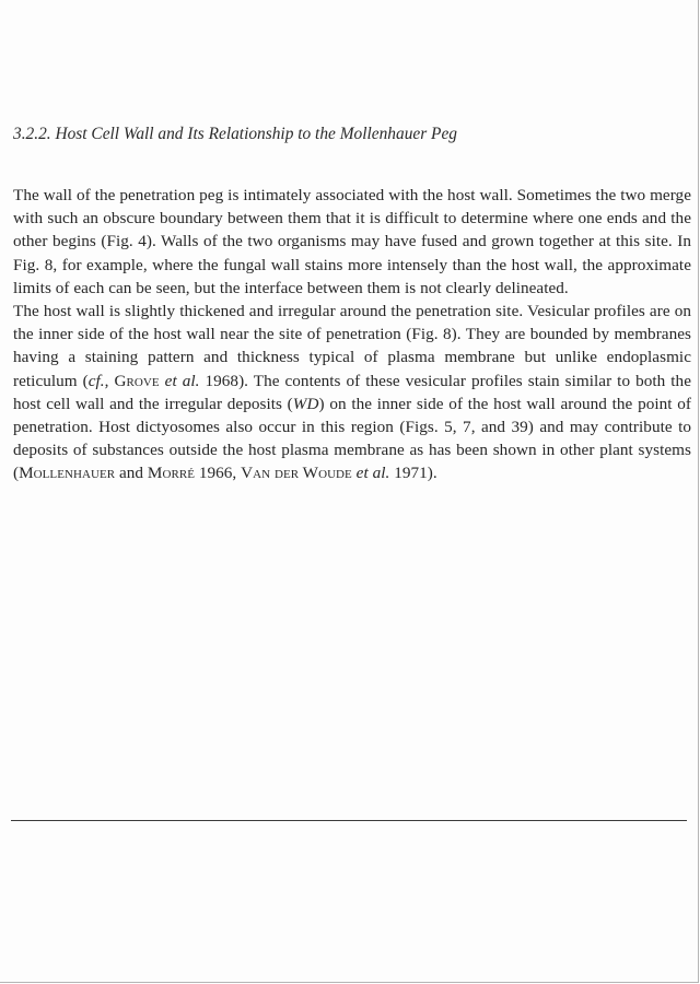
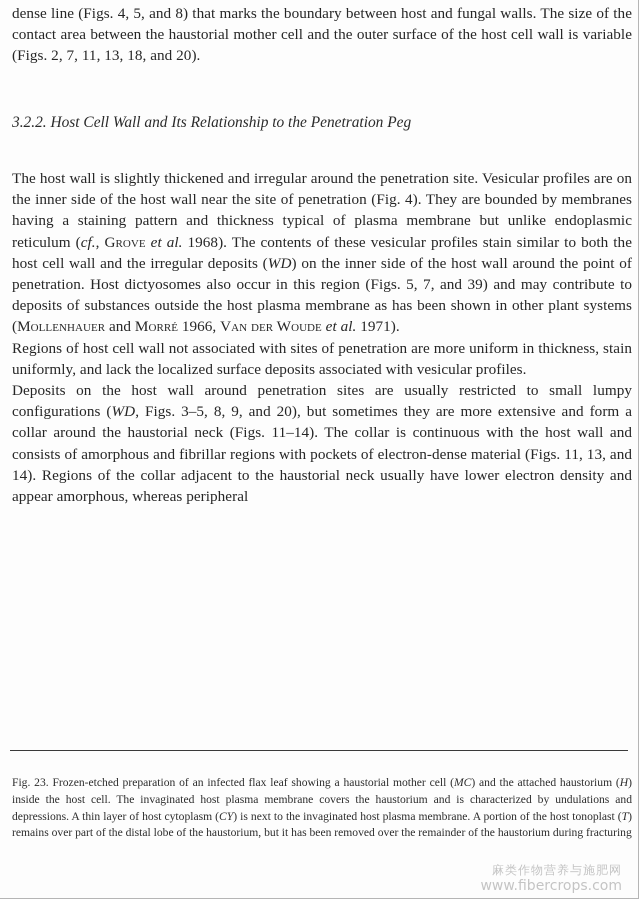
+ dense line (Figs. 4, 5, and 8) that marks the boundary between host and fungal walls. The size of the contact area between the haustorial mother cell and the outer surface of the host cell wall is variable (Figs. 2, 7, 11, 13, 18, and 20).
- 3.2.2. Host Cell Wall and Its Relationship to the Mollenhauer Peg
+ 3.2.2. Host Cell Wall and Its Relationship to the Penetration Peg
- The wall of the penetration peg is intimately associated with the host wall. Sometimes the two merge with such an obscure boundary between them that it is difficult to determine where one ends and the other begins (Fig. 4). Walls of the two organisms may have fused and grown together at this site. In Fig. 8, for example, where the fungal wall stains more intensely than the host wall, the approximate limits of each can be seen, but the interface between them is not clearly delineated.
- The host wall is slightly thickened and irregular around the penetration site. Vesicular profiles are on the inner side of the host wall near the site of penetration (Fig. 8). They are bounded by membranes having a staining pattern and thickness typical of plasma membrane but unlike endoplasmic reticulum (cf., Grove et al. 1968). The contents of these vesicular profiles stain similar to both the host cell wall and the irregular deposits (WD) on the inner side of the host wall around the point of penetration. Host dictyosomes also occur in this region (Figs. 5, 7, and 39) and may contribute to deposits of substances outside the host plasma membrane as has been shown in other plant systems (Mollenhauer and Morré 1966, Van der Woude et al. 1971).
+ The host wall is slightly thickened and irregular around the penetration site. Vesicular profiles are on the inner side of the host wall near the site of penetration (Fig. 4). They are bounded by membranes having a staining pattern and thickness typical of plasma membrane but unlike endoplasmic reticulum (cf., Grove et al. 1968). The contents of these vesicular profiles stain similar to both the host cell wall and the irregular deposits (WD) on the inner side of the host wall around the point of penetration. Host dictyosomes also occur in this region (Figs. 5, 7, and 39) and may contribute to deposits of substances outside the host plasma membrane as has been shown in other plant systems (Mollenhauer and Morré 1966, Van der Woude et al. 1971).
+ Regions of host cell wall not associated with sites of penetration are more uniform in thickness, stain uniformly, and lack the localized surface deposits associated with vesicular profiles.
+ Deposits on the host wall around penetration sites are usually restricted to small lumpy configurations (WD, Figs. 3–5, 8, 9, and 20), but sometimes they are more extensive and form a collar around the haustorial neck (Figs. 11–14). The collar is continuous with the host wall and consists of amorphous and fibrillar regions with pockets of electron-dense material (Figs. 11, 13, and 14). Regions of the collar adjacent to the haustorial neck usually have lower electron density and appear amorphous, whereas peripheral
+ Fig. 23. Frozen-etched preparation of an infected flax leaf showing a haustorial mother cell (MC) and the attached haustorium (H) inside the host cell. The invaginated host plasma membrane covers the haustorium and is characterized by undulations and depressions. A thin layer of host cytoplasm (CY) is next to the invaginated host plasma membrane. A portion of the host tonoplast (T) remains over part of the distal lobe of the haustorium, but it has been removed over the remainder of the haustorium during fracturing
+ 麻类作物营养与施肥网
+ www.fibercrops.com
